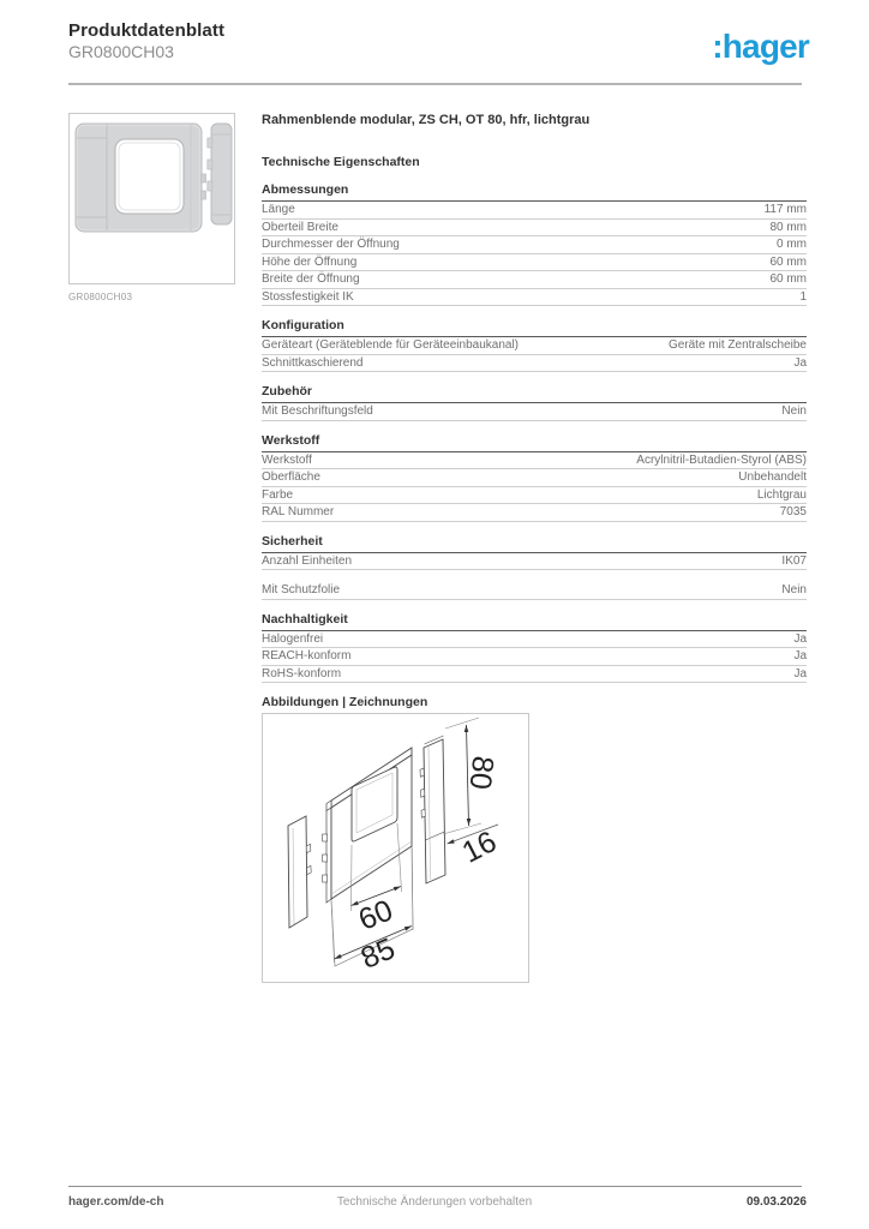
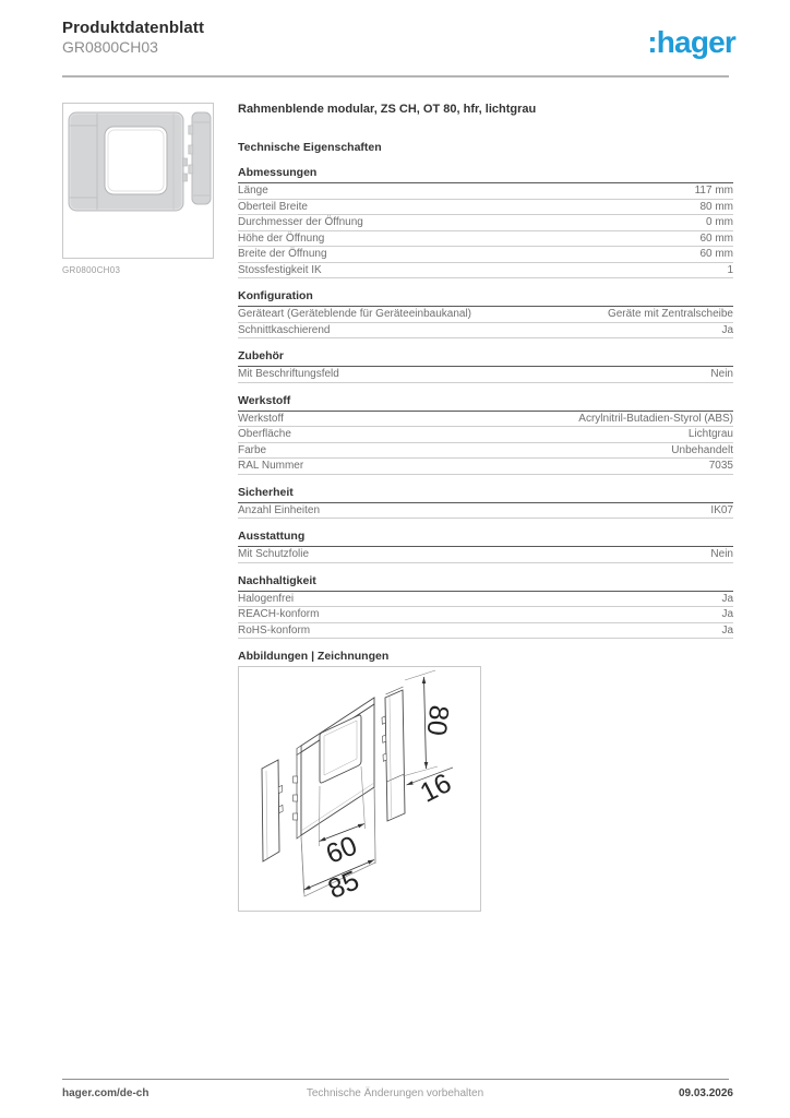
  Produktdatenblatt
  GR0800CH03
  :hager
  GR0800CH03
  Rahmenblende modular, ZS CH, OT 80, hfr, lichtgrau
  Technische Eigenschaften
  Abmessungen
  Länge
  117 mm
  Oberteil Breite
  80 mm
  Durchmesser der Öffnung
  0 mm
  Höhe der Öffnung
  60 mm
  Breite der Öffnung
  60 mm
  Stossfestigkeit IK
  1
  Konfiguration
  Geräteart (Geräteblende für Geräteeinbaukanal)
  Geräte mit Zentralscheibe
  Schnittkaschierend
  Ja
  Zubehör
  Mit Beschriftungsfeld
  Nein
  Werkstoff
  Werkstoff
  Acrylnitril-Butadien-Styrol (ABS)
  Oberfläche
- Unbehandelt
+ Lichtgrau
  Farbe
- Lichtgrau
+ Unbehandelt
  RAL Nummer
  7035
  Sicherheit
  Anzahl Einheiten
  IK07
+ Ausstattung
  Mit Schutzfolie
  Nein
  Nachhaltigkeit
  Halogenfrei
  Ja
  REACH-konform
  Ja
  RoHS-konform
  Ja
  Abbildungen | Zeichnungen
  hager.com/de-ch
  Technische Änderungen vorbehalten
  09.03.2026
